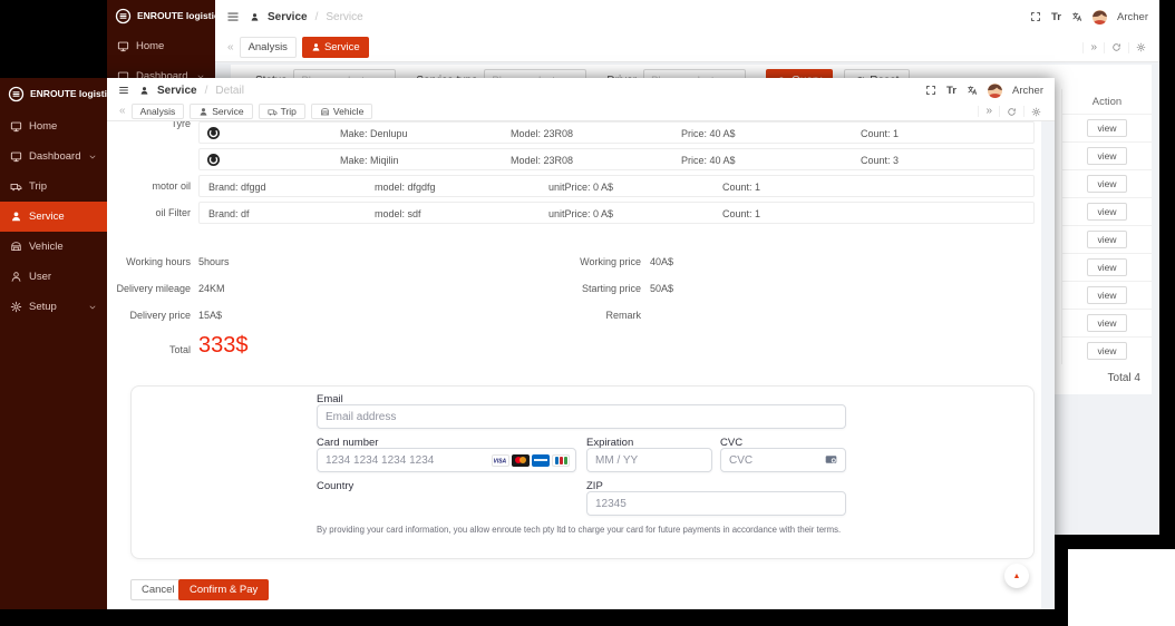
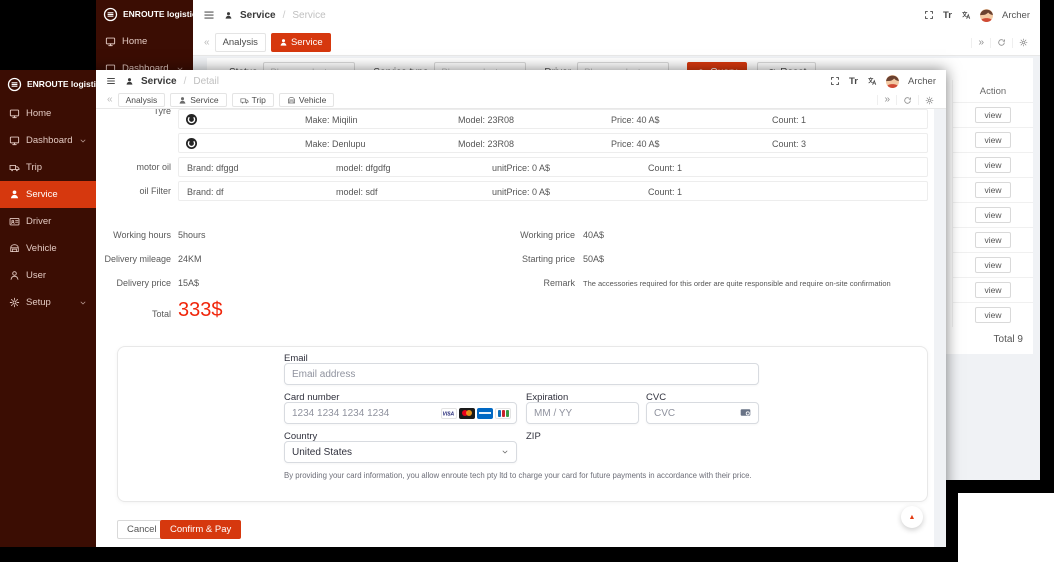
  ENROUTE logisti
  Home
  Dashboard
  Service
  /
  Service
  Tr
  Archer
  «
  Analysis
  Service
  »
  Action
  view
  view
  view
  view
  view
  view
  view
  view
  view
- Total 4
+ Total 9
  ENROUTE logisti
  Home
  Dashboard
  Trip
  Service
+ Driver
  Vehicle
  User
  Setup
  Service
  /
  Detail
  Tr
  Archer
  «
  Analysis
  Service
  Trip
  Vehicle
  »
  Tyre
- Make: Denlupu
+ Make: Miqilin
  Model: 23R08
  Price: 40 A$
  Count: 1
- Make: Miqilin
+ Make: Denlupu
  Model: 23R08
  Price: 40 A$
  Count: 3
  motor oil
  Brand: dfggd
  model: dfgdfg
  unitPrice: 0 A$
  Count: 1
  oil Filter
  Brand: df
  model: sdf
  unitPrice: 0 A$
  Count: 1
  Working hours
  5hours
  Working price
  40A$
  Delivery mileage
  24KM
  Starting price
  50A$
  Delivery price
  15A$
  Remark
+ The accessories required for this order are quite responsible and require on-site confirmation
  Total
  333$
  Email
  Email address
  Card number
  1234 1234 1234 1234
  Expiration
  MM / YY
  CVC
  CVC
  Country
+ United States
  ZIP
- 12345
- By providing your card information, you allow enroute tech pty ltd to charge your card for future payments in accordance with their terms.
+ By providing your card information, you allow enroute tech pty ltd to charge your card for future payments in accordance with their price.
  Cancel
  Confirm & Pay
